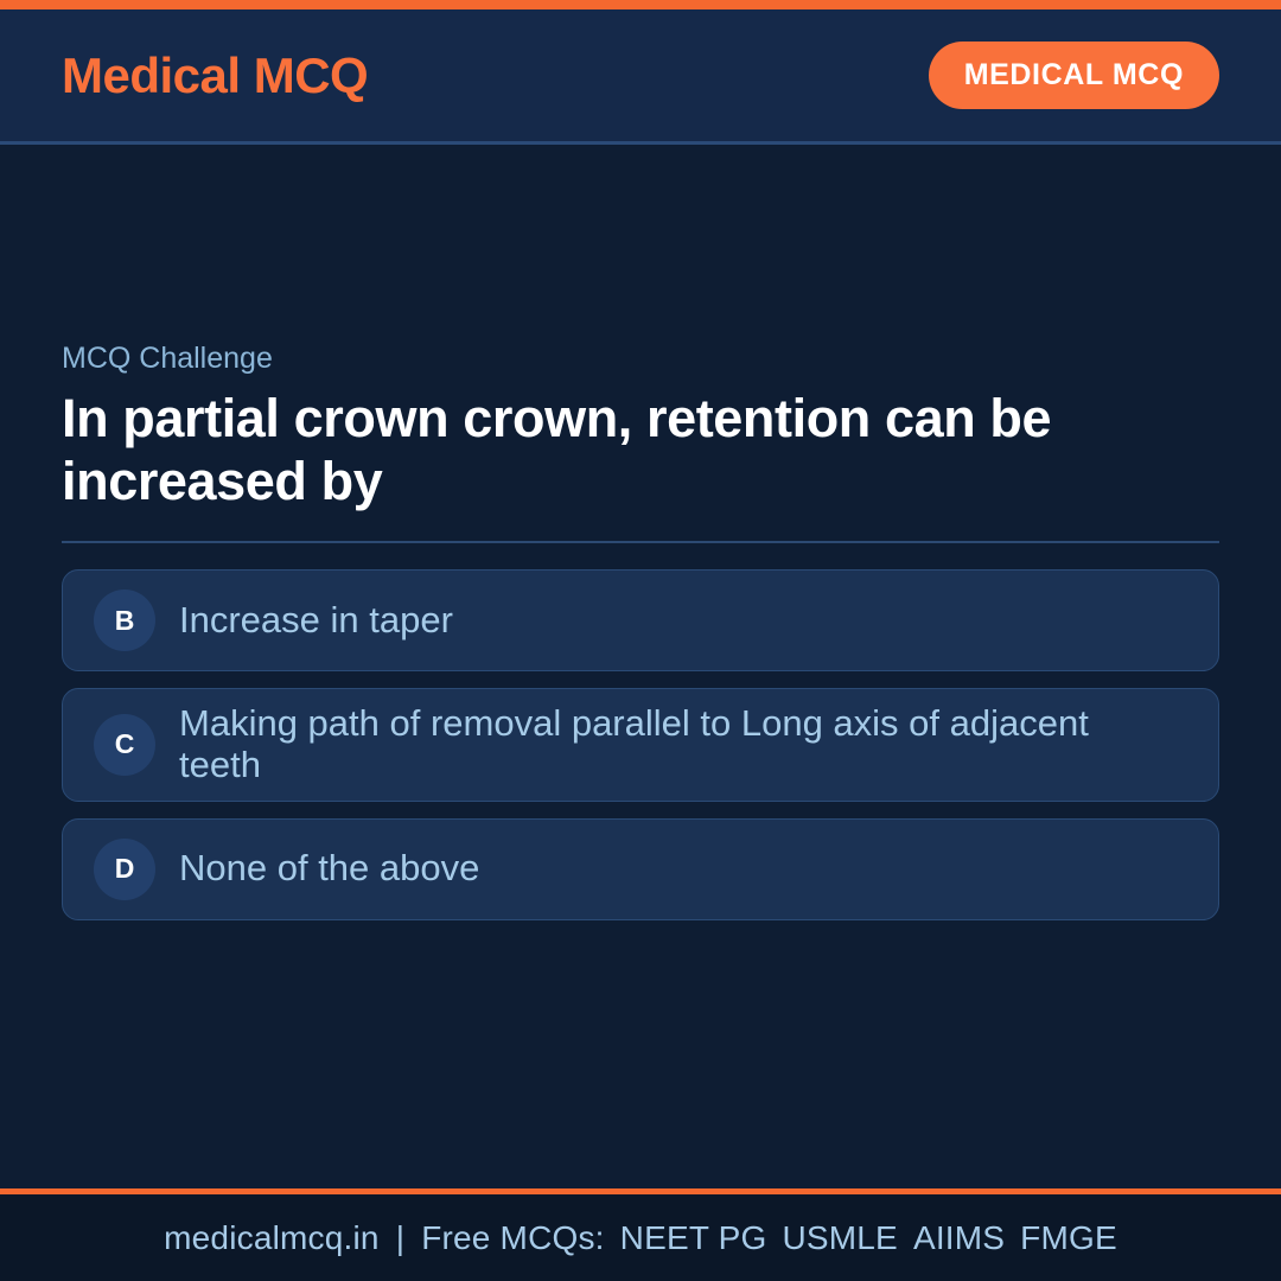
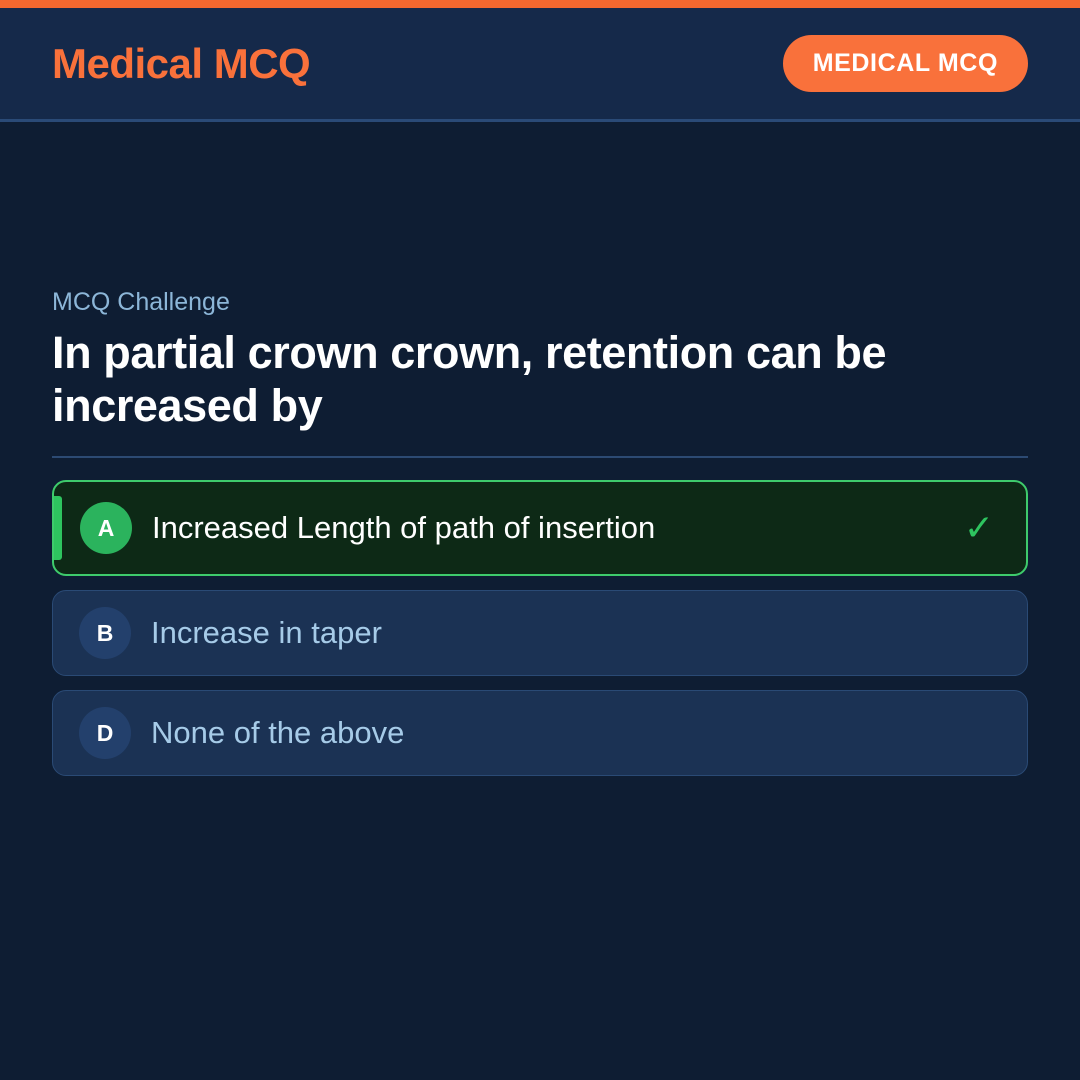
  Medical MCQ
  MEDICAL MCQ
  MCQ Challenge
  In partial crown crown, retention can be increased by
+ A
+ Increased Length of path of insertion
+ ✓
  B
  Increase in taper
- C
- Making path of removal parallel to Long axis of adjacent teeth
  D
  None of the above
- medicalmcq.in | Free MCQs: NEET PG USMLE AIIMS FMGE
